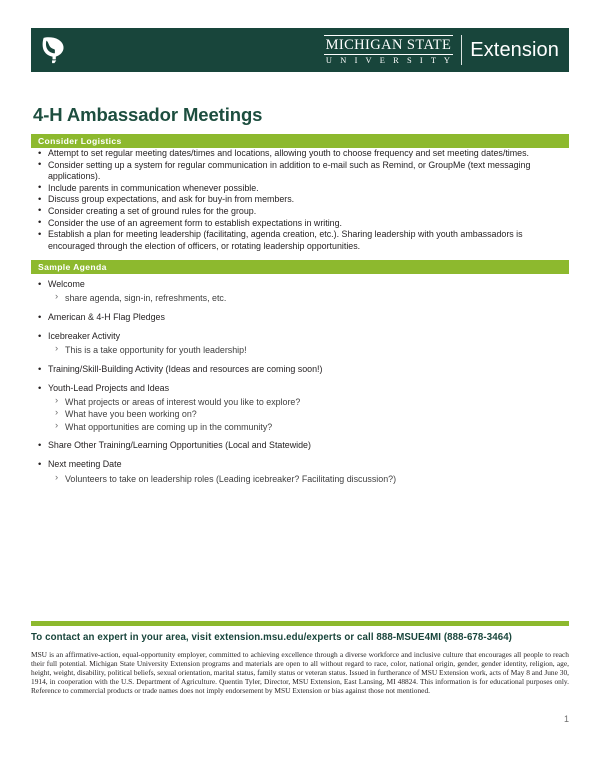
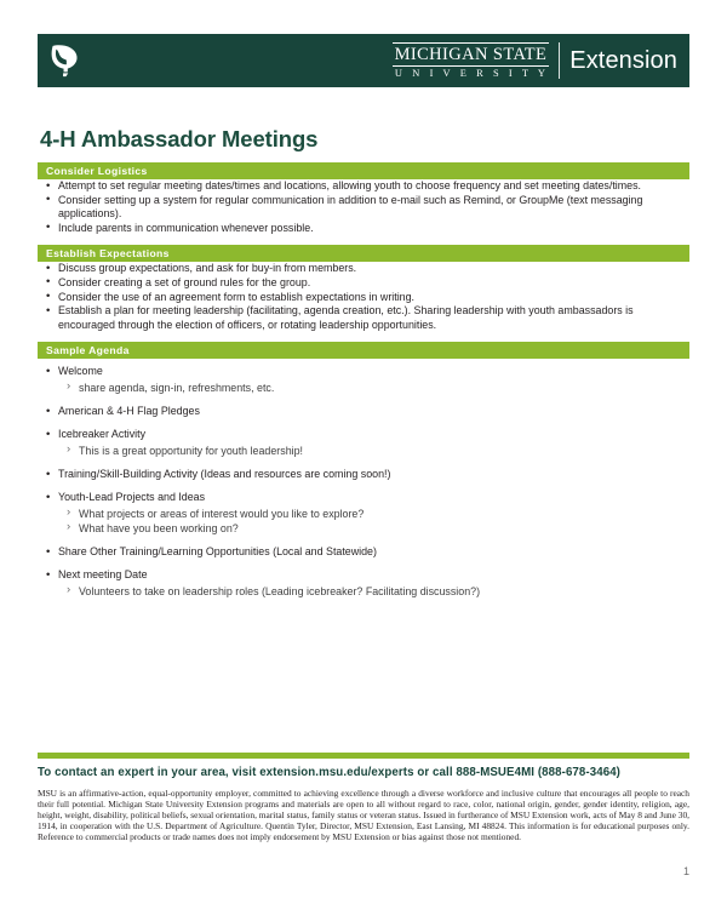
  MICHIGAN STATE
  U N I V E R S I T Y
  Extension
  4-H Ambassador Meetings
  Consider Logistics
  Attempt to set regular meeting dates/times and locations, allowing youth to choose frequency and set meeting dates/times.
  Consider setting up a system for regular communication in addition to e-mail such as Remind, or GroupMe (text messaging applications).
  Include parents in communication whenever possible.
+ Establish Expectations
  Discuss group expectations, and ask for buy-in from members.
  Consider creating a set of ground rules for the group.
  Consider the use of an agreement form to establish expectations in writing.
  Establish a plan for meeting leadership (facilitating, agenda creation, etc.). Sharing leadership with youth ambassadors is encouraged through the election of officers, or rotating leadership opportunities.
  Sample Agenda
  Welcome
  share agenda, sign-in, refreshments, etc.
  American & 4-H Flag Pledges
  Icebreaker Activity
- This is a take opportunity for youth leadership!
+ This is a great opportunity for youth leadership!
  Training/Skill-Building Activity (Ideas and resources are coming soon!)
  Youth-Lead Projects and Ideas
  What projects or areas of interest would you like to explore?
  What have you been working on?
- What opportunities are coming up in the community?
  Share Other Training/Learning Opportunities (Local and Statewide)
  Next meeting Date
  Volunteers to take on leadership roles (Leading icebreaker? Facilitating discussion?)
  To contact an expert in your area, visit extension.msu.edu/experts or call 888-MSUE4MI (888-678-3464)
  MSU is an affirmative-action, equal-opportunity employer, committed to achieving excellence through a diverse workforce and inclusive culture that encourages all people to reach their full potential. Michigan State University Extension programs and materials are open to all without regard to race, color, national origin, gender, gender identity, religion, age, height, weight, disability, political beliefs, sexual orientation, marital status, family status or veteran status. Issued in furtherance of MSU Extension work, acts of May 8 and June 30, 1914, in cooperation with the U.S. Department of Agriculture. Quentin Tyler, Director, MSU Extension, East Lansing, MI 48824. This information is for educational purposes only. Reference to commercial products or trade names does not imply endorsement by MSU Extension or bias against those not mentioned.
  1
